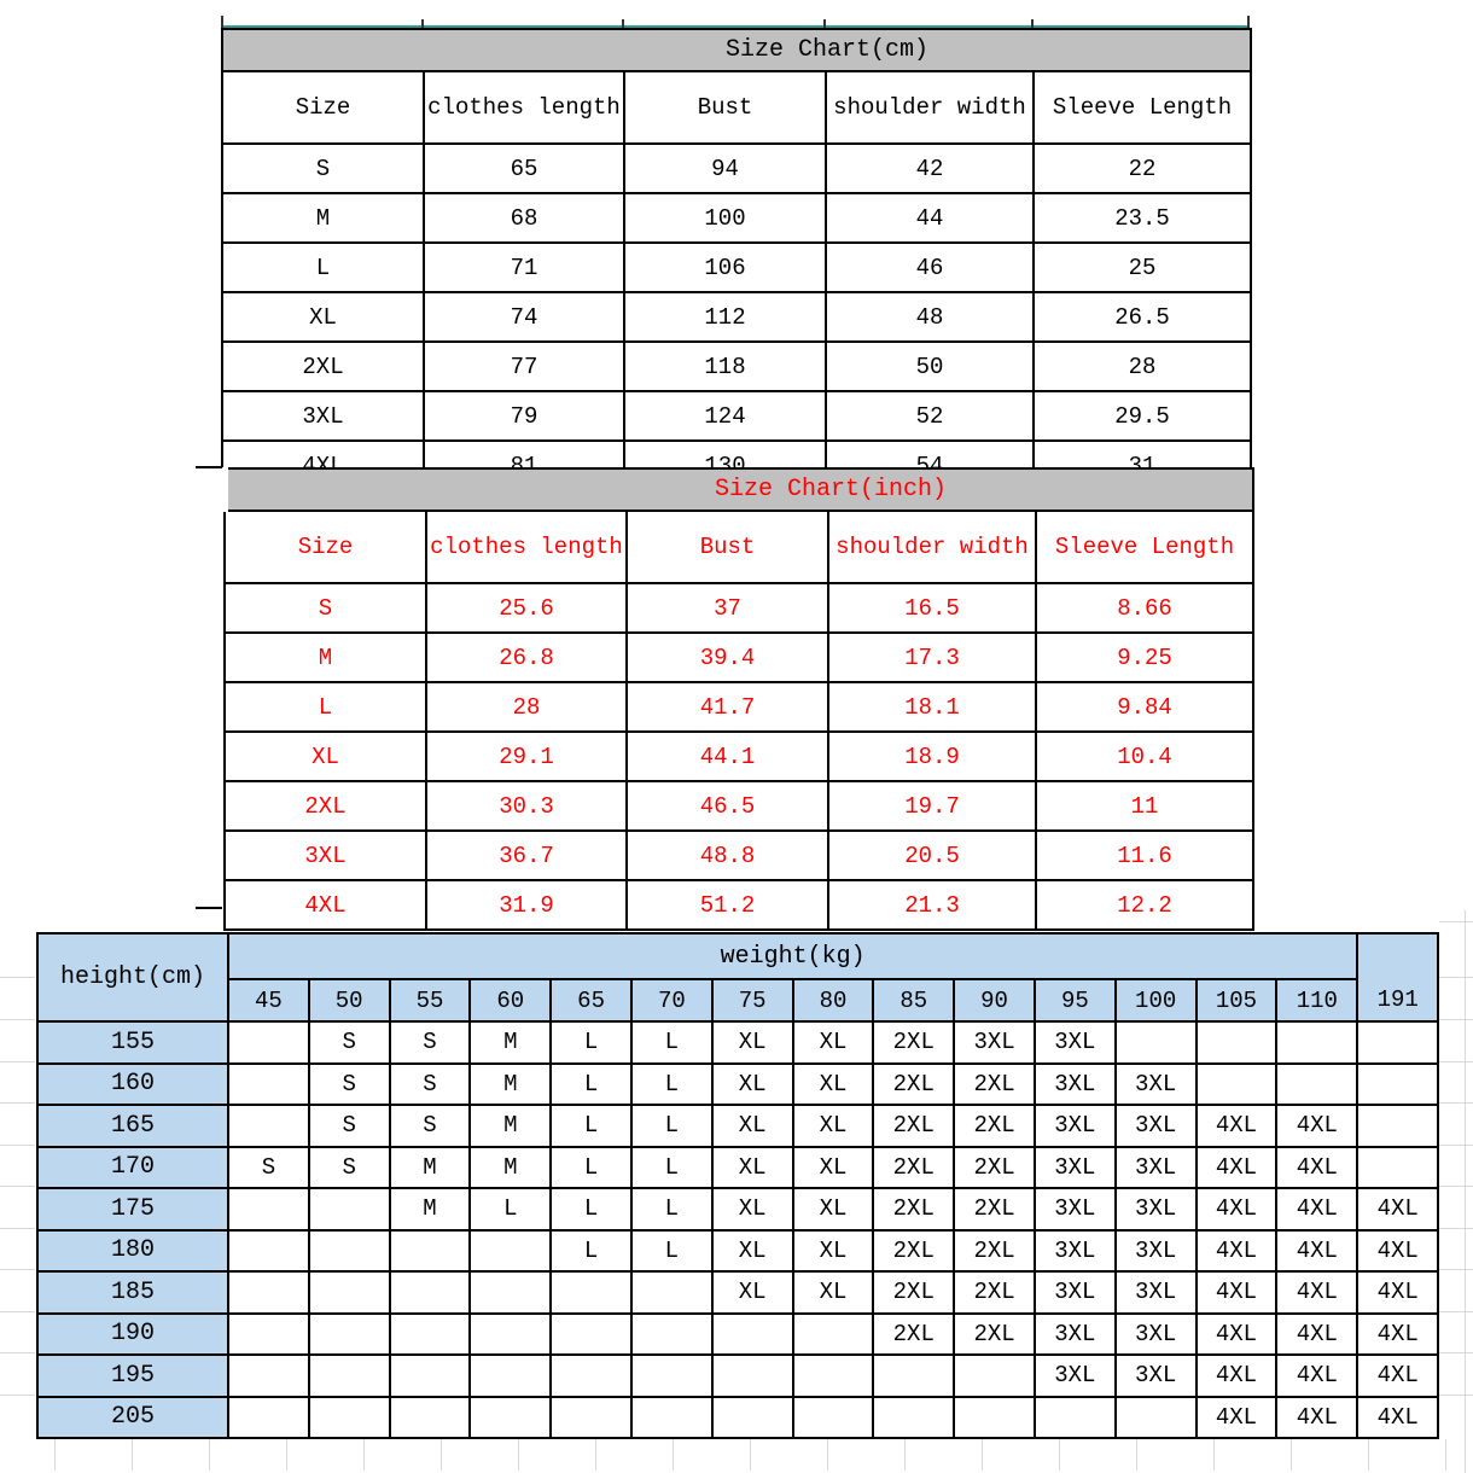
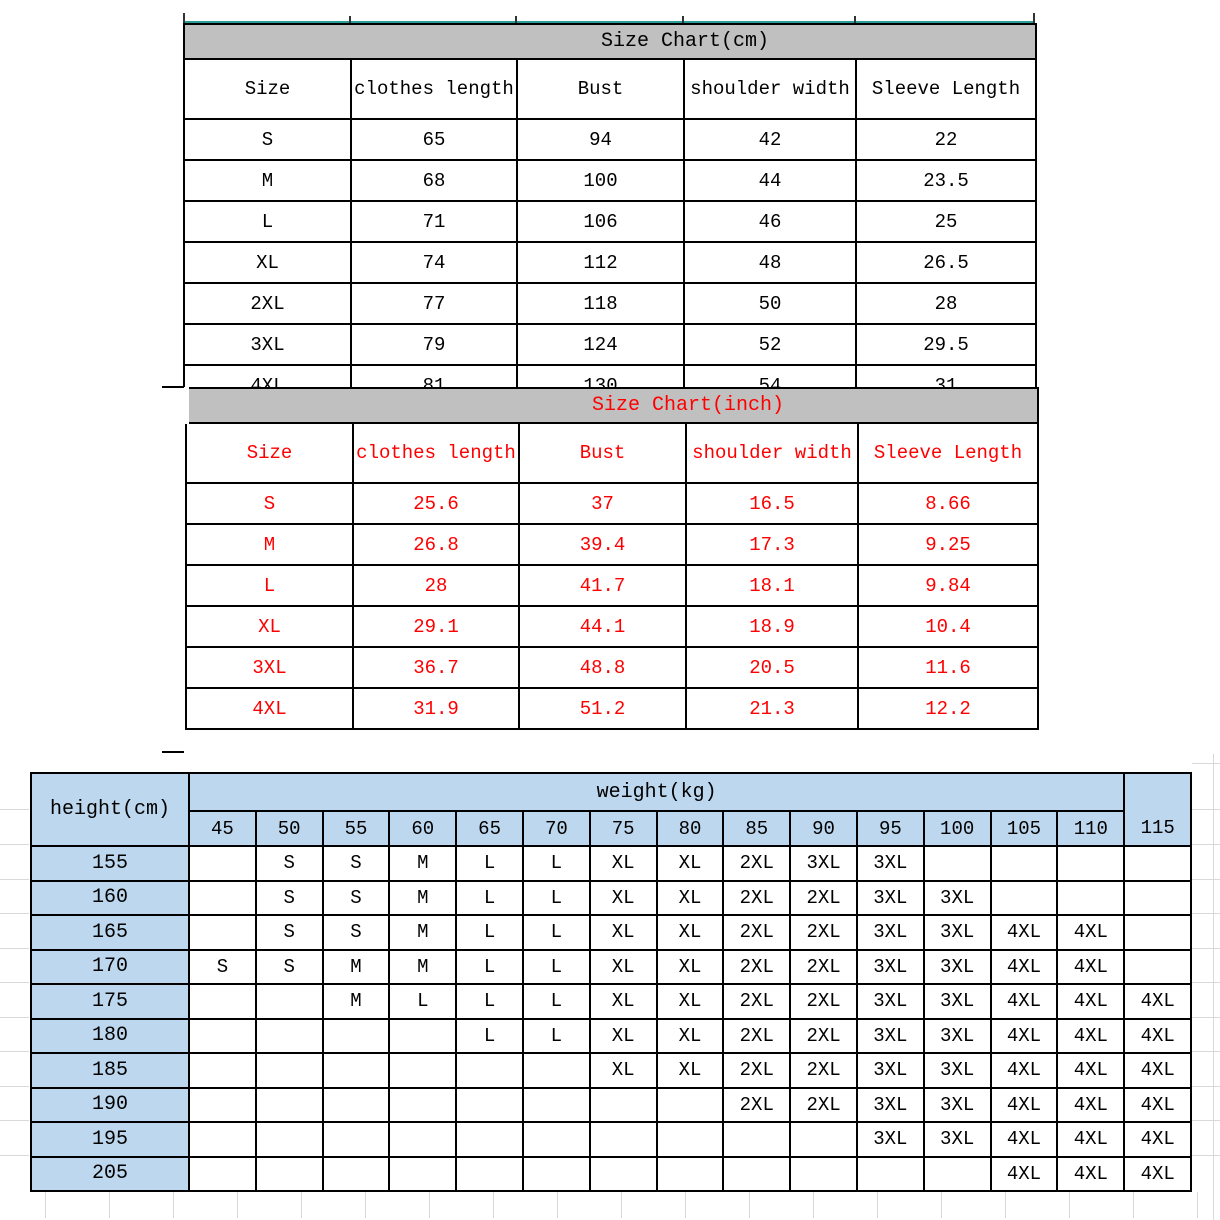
  Size Chart(cm)
  Size	clothes length	Bust	shoulder width	Sleeve Length
  S	65	94	42	22
  M	68	100	44	23.5
  L	71	106	46	25
  XL	74	112	48	26.5
  2XL	77	118	50	28
  3XL	79	124	52	29.5
  4XL	81	130	54	31
  Size Chart(inch)
  Size	clothes length	Bust	shoulder width	Sleeve Length
  S	25.6	37	16.5	8.66
  M	26.8	39.4	17.3	9.25
  L	28	41.7	18.1	9.84
  XL	29.1	44.1	18.9	10.4
- 2XL	30.3	46.5	19.7	11
  3XL	36.7	48.8	20.5	11.6
  4XL	31.9	51.2	21.3	12.2
- height(cm)	weight(kg)	191
+ height(cm)	weight(kg)	115
  45	50	55	60	65	70	75	80	85	90	95	100	105	110
  155		S	S	M	L	L	XL	XL	2XL	3XL	3XL
  160		S	S	M	L	L	XL	XL	2XL	2XL	3XL	3XL
  165		S	S	M	L	L	XL	XL	2XL	2XL	3XL	3XL	4XL	4XL
  170	S	S	M	M	L	L	XL	XL	2XL	2XL	3XL	3XL	4XL	4XL
  175			M	L	L	L	XL	XL	2XL	2XL	3XL	3XL	4XL	4XL	4XL
  180					L	L	XL	XL	2XL	2XL	3XL	3XL	4XL	4XL	4XL
  185							XL	XL	2XL	2XL	3XL	3XL	4XL	4XL	4XL
  190									2XL	2XL	3XL	3XL	4XL	4XL	4XL
  195											3XL	3XL	4XL	4XL	4XL
  205													4XL	4XL	4XL
